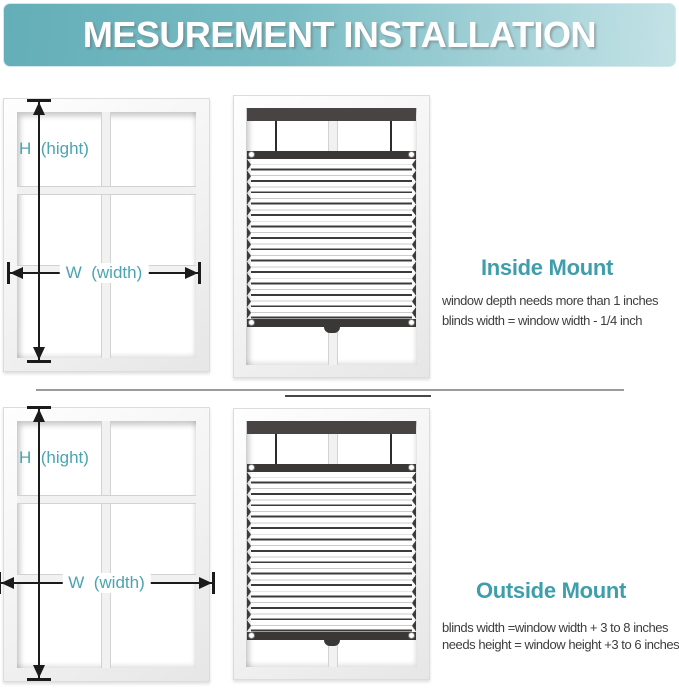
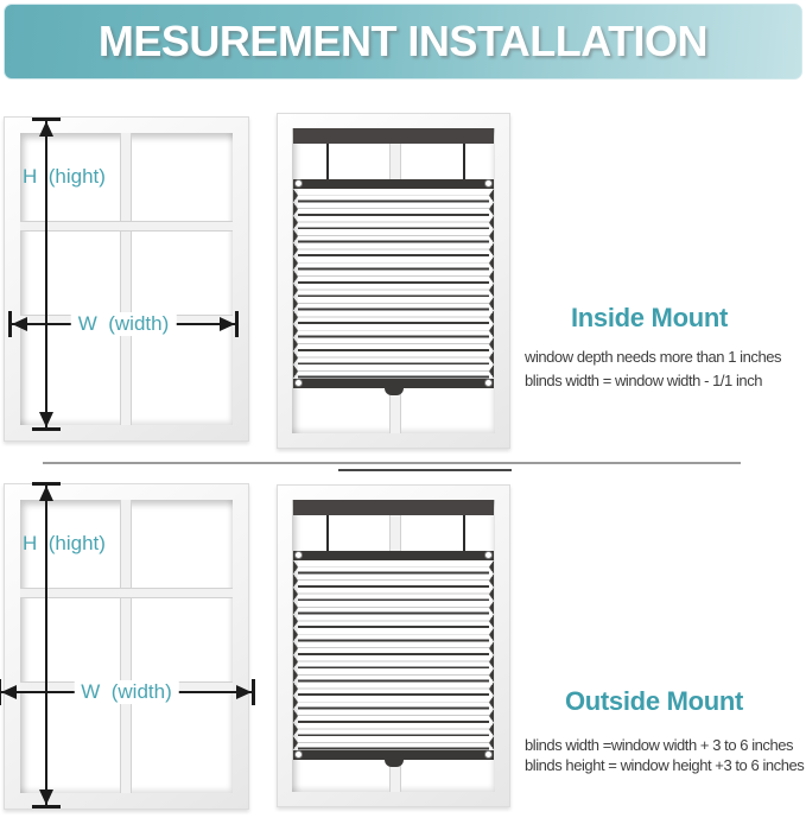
  MESUREMENT INSTALLATION
  H (hight)
  W (width)
  Inside Mount
  window depth needs more than 1 inches
- blinds width = window width - 1/4 inch
+ blinds width = window width - 1/1 inch
  H (hight)
  W (width)
  Outside Mount
- blinds width =window width + 3 to 8 inches
+ blinds width =window width + 3 to 6 inches
- needs height = window height +3 to 6 inches
+ blinds height = window height +3 to 6 inches
